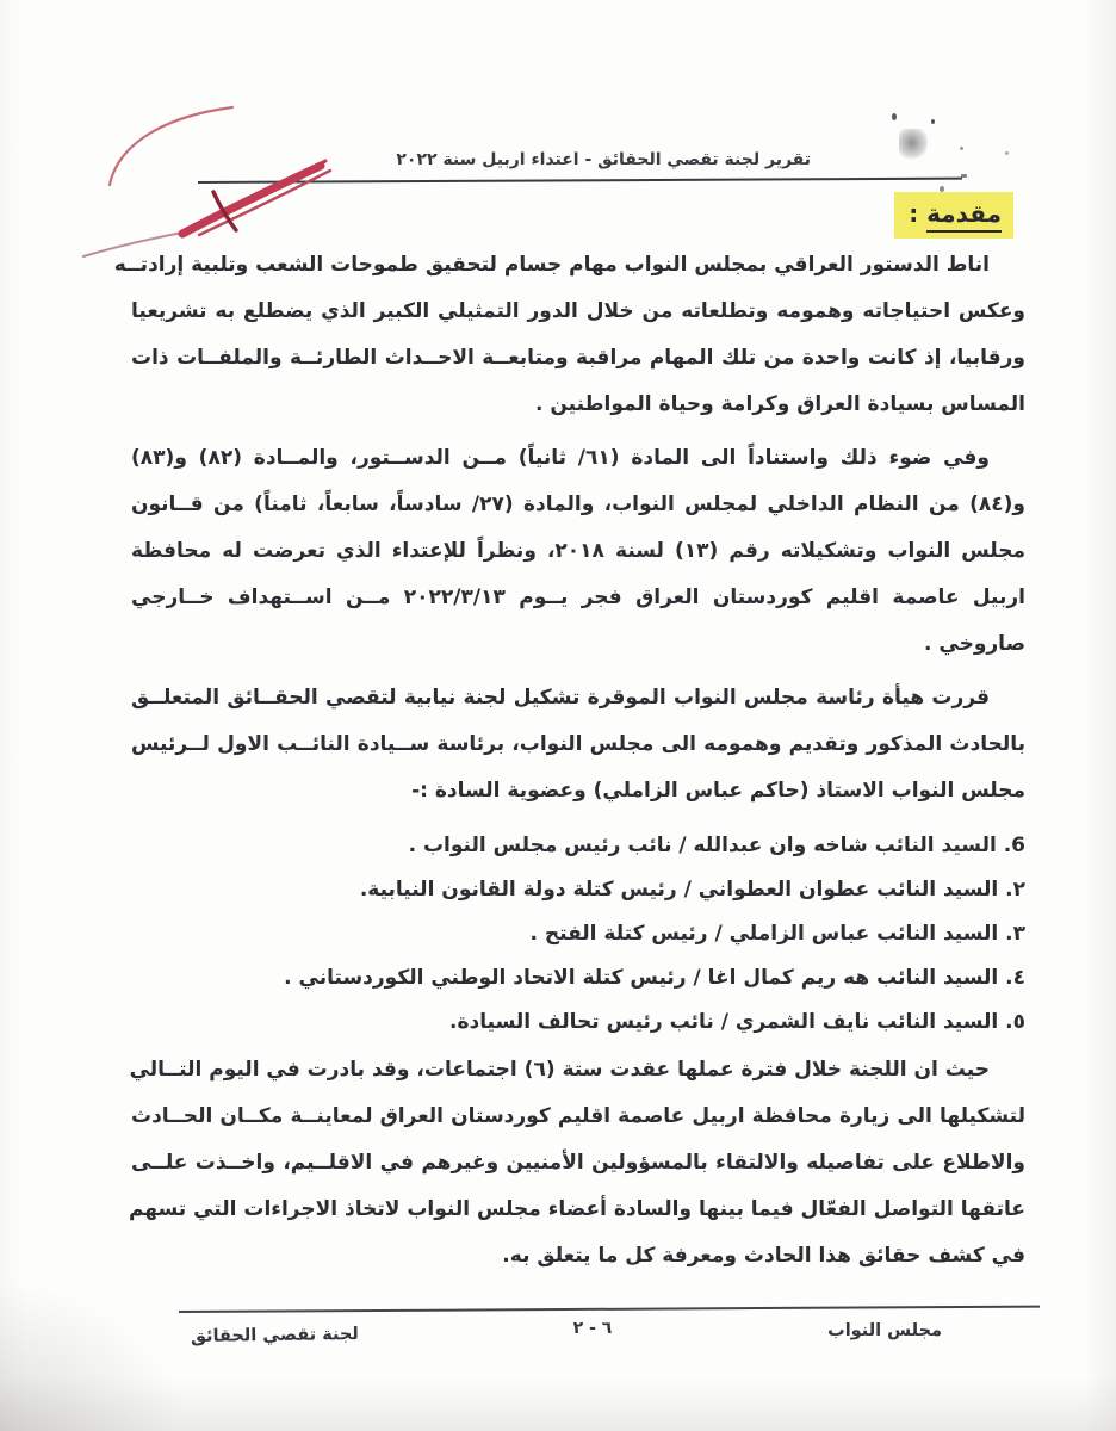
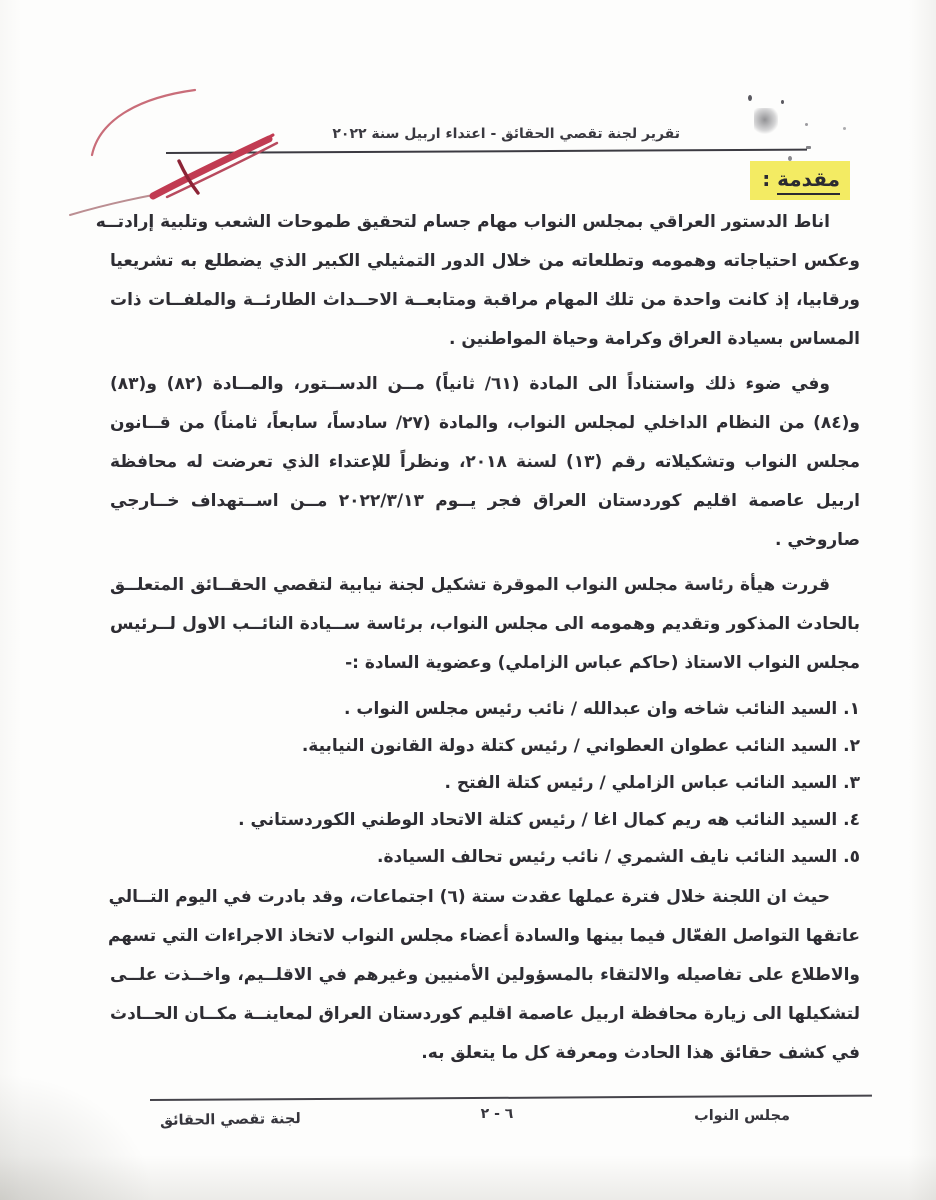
  تقرير لجنة تقصي الحقائق - اعتداء اربيل سنة ٢٠٢٢
  مقدمة :
  اناط الدستور العراقي بمجلس النواب مهام جسام لتحقيق طموحات الشعب وتلبية إرادتــه
  وعكس احتياجاته وهمومه وتطلعاته من خلال الدور التمثيلي الكبير الذي يضطلع به تشريعيا
  ورقابيا، إذ كانت واحدة من تلك المهام مراقبة ومتابعــة الاحــداث الطارئــة والملفــات ذات
  المساس بسيادة العراق وكرامة وحياة المواطنين .
  وفي ضوء ذلك واستناداً الى المادة (٦١/ ثانياً) مــن الدســتور، والمــادة (٨٢) و(٨٣)
  و(٨٤) من النظام الداخلي لمجلس النواب، والمادة (٢٧/ سادساً، سابعاً، ثامناً) من قــانون
  مجلس النواب وتشكيلاته رقم (١٣) لسنة ٢٠١٨، ونظراً للإعتداء الذي تعرضت له محافظة
  اربيل عاصمة اقليم كوردستان العراق فجر يــوم ٢٠٢٢/٣/١٣ مــن اســتهداف خــارجي
  صاروخي .
  قررت هيأة رئاسة مجلس النواب الموقرة تشكيل لجنة نيابية لتقصي الحقــائق المتعلــق
  بالحادث المذكور وتقديم وهمومه الى مجلس النواب، برئاسة ســيادة النائــب الاول لــرئيس
  مجلس النواب الاستاذ (حاكم عباس الزاملي) وعضوية السادة :-
- 6. السيد النائب شاخه وان عبدالله / نائب رئيس مجلس النواب .
+ ١. السيد النائب شاخه وان عبدالله / نائب رئيس مجلس النواب .
  ٢. السيد النائب عطوان العطواني / رئيس كتلة دولة القانون النيابية.
  ٣. السيد النائب عباس الزاملي / رئيس كتلة الفتح .
  ٤. السيد النائب هه ريم كمال اغا / رئيس كتلة الاتحاد الوطني الكوردستاني .
  ٥. السيد النائب نايف الشمري / نائب رئيس تحالف السيادة.
  حيث ان اللجنة خلال فترة عملها عقدت ستة (٦) اجتماعات، وقد بادرت في اليوم التــالي
- لتشكيلها الى زيارة محافظة اربيل عاصمة اقليم كوردستان العراق لمعاينــة مكــان الحــادث
+ عاتقها التواصل الفعّال فيما بينها والسادة أعضاء مجلس النواب لاتخاذ الاجراءات التي تسهم
  والاطلاع على تفاصيله والالتقاء بالمسؤولين الأمنيين وغيرهم في الاقلــيم، واخــذت علــى
- عاتقها التواصل الفعّال فيما بينها والسادة أعضاء مجلس النواب لاتخاذ الاجراءات التي تسهم
+ لتشكيلها الى زيارة محافظة اربيل عاصمة اقليم كوردستان العراق لمعاينــة مكــان الحــادث
  في كشف حقائق هذا الحادث ومعرفة كل ما يتعلق به.
  مجلس النواب
  ٦ - ٢
  لجنة تقصي الحقائق
